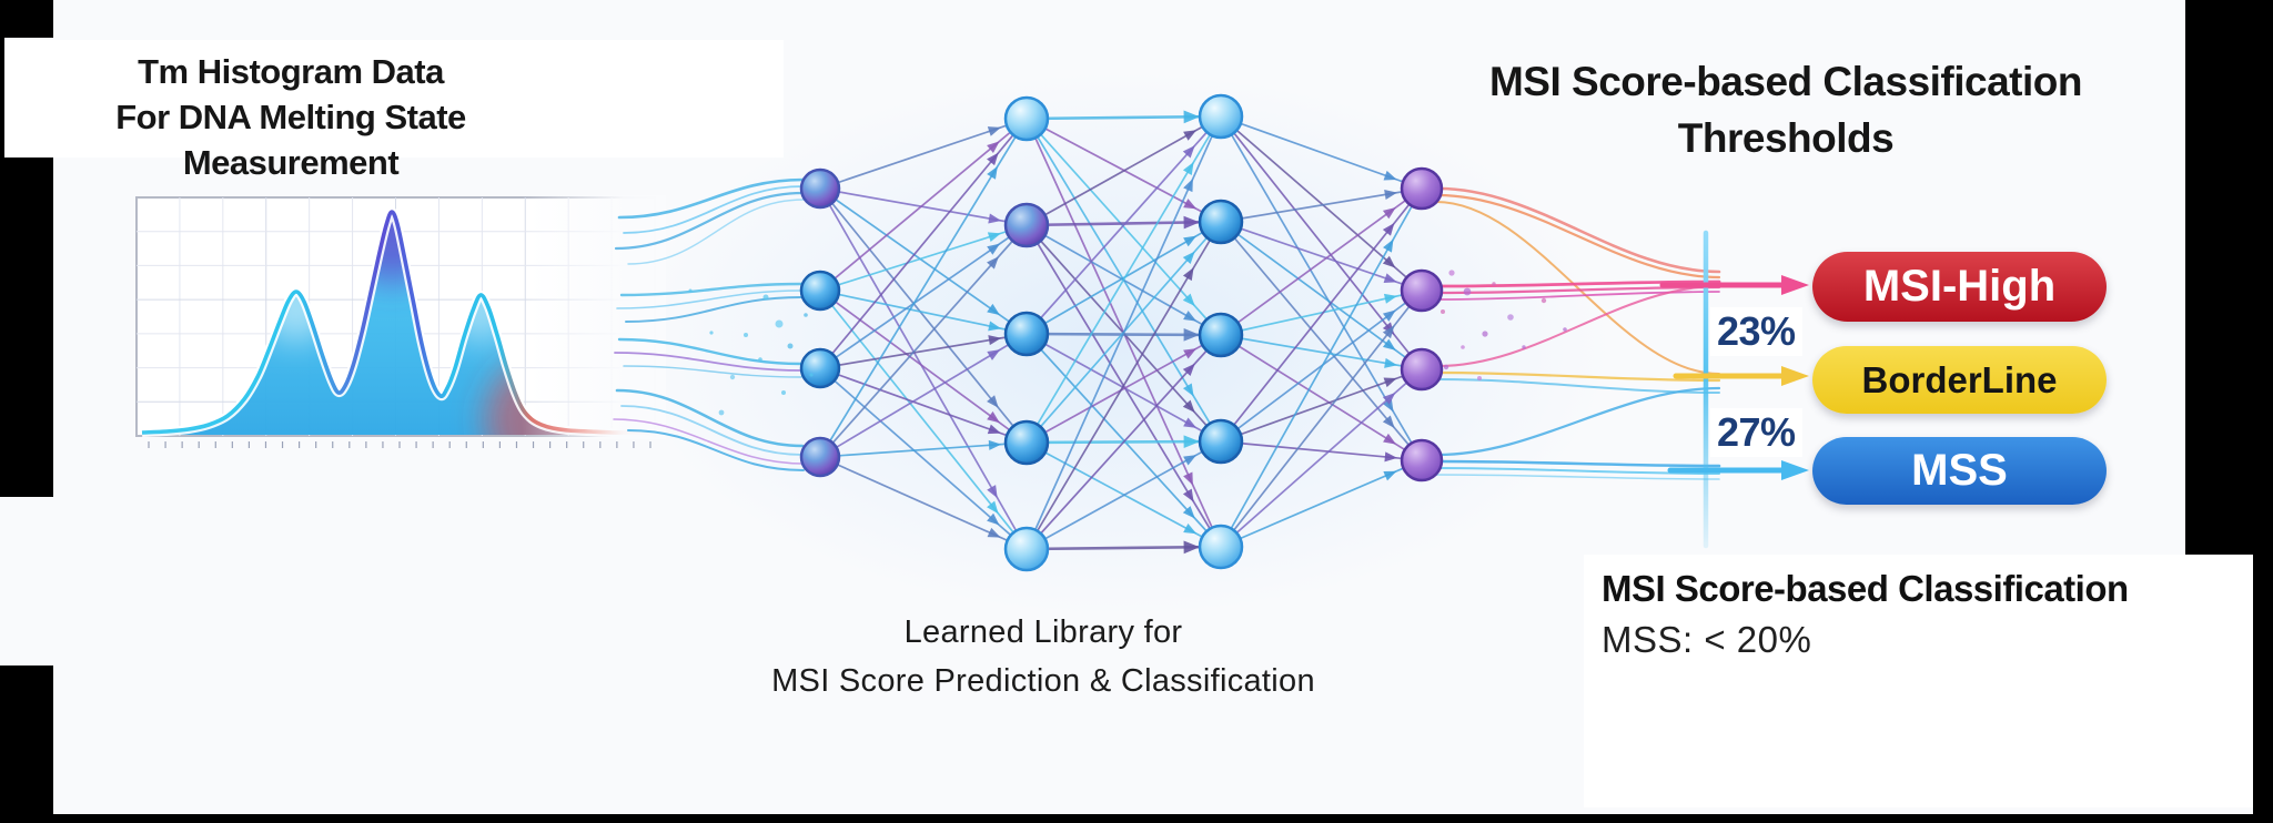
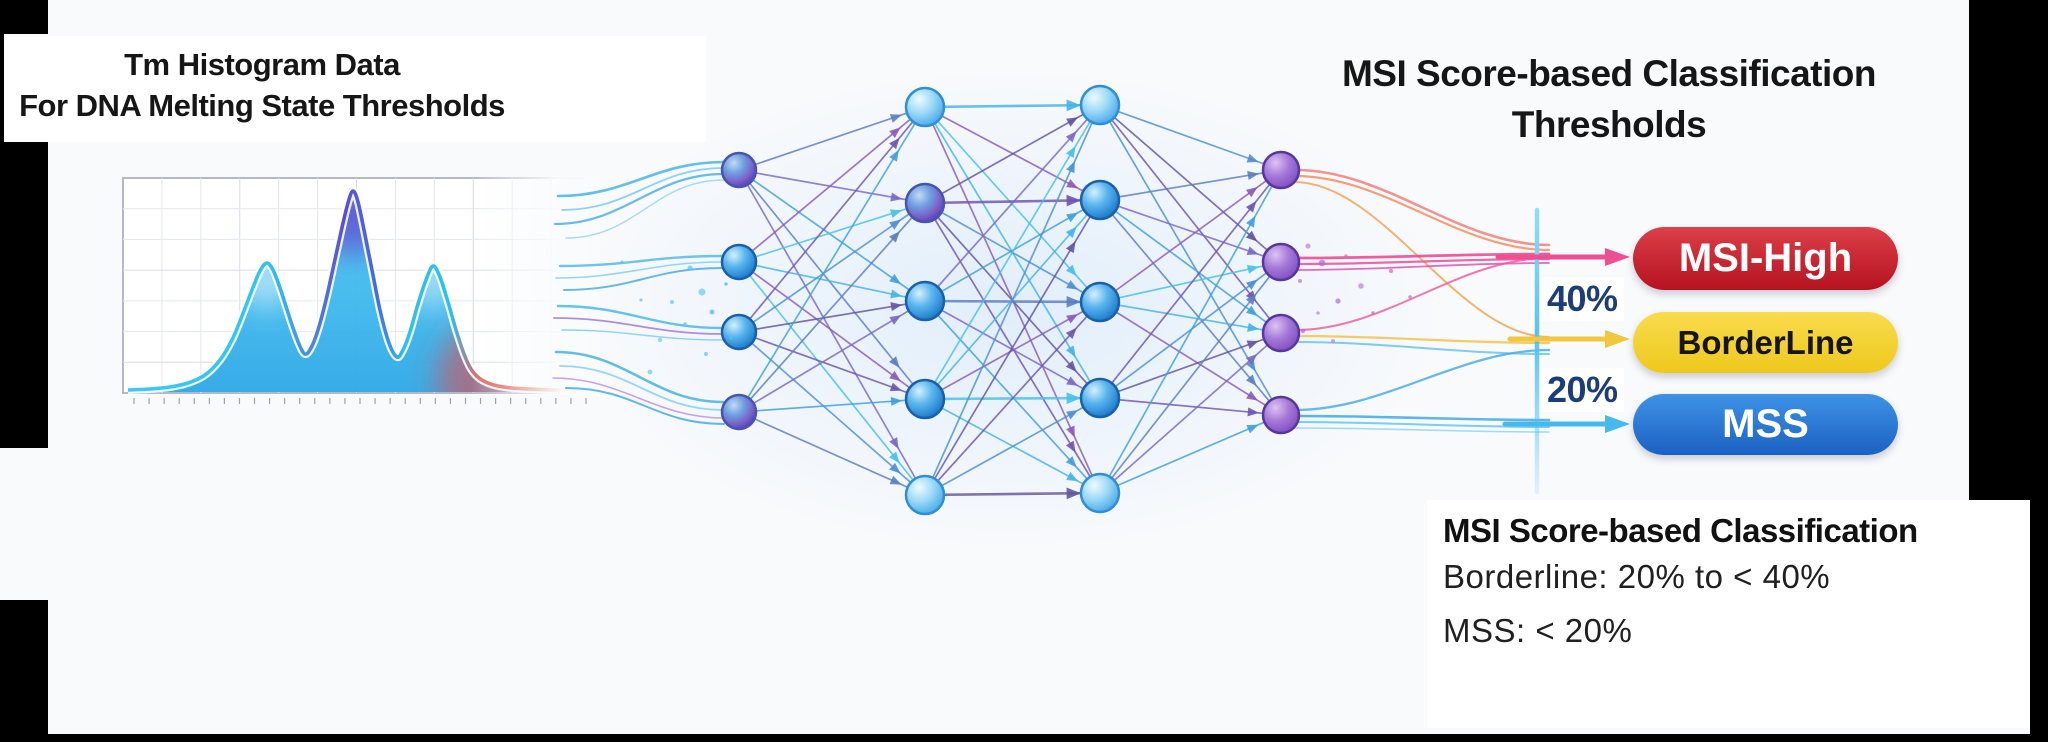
  Tm Histogram Data
- For DNA Melting State Measurement
+ For DNA Melting State Thresholds
  MSI Score-based Classification
  Thresholds
- Learned Library for
- MSI Score Prediction & Classification
- 23%
+ 40%
- 27%
+ 20%
  MSI-High
  BorderLine
  MSS
  MSI Score-based Classification
+ Borderline: 20% to < 40%
  MSS: < 20%
